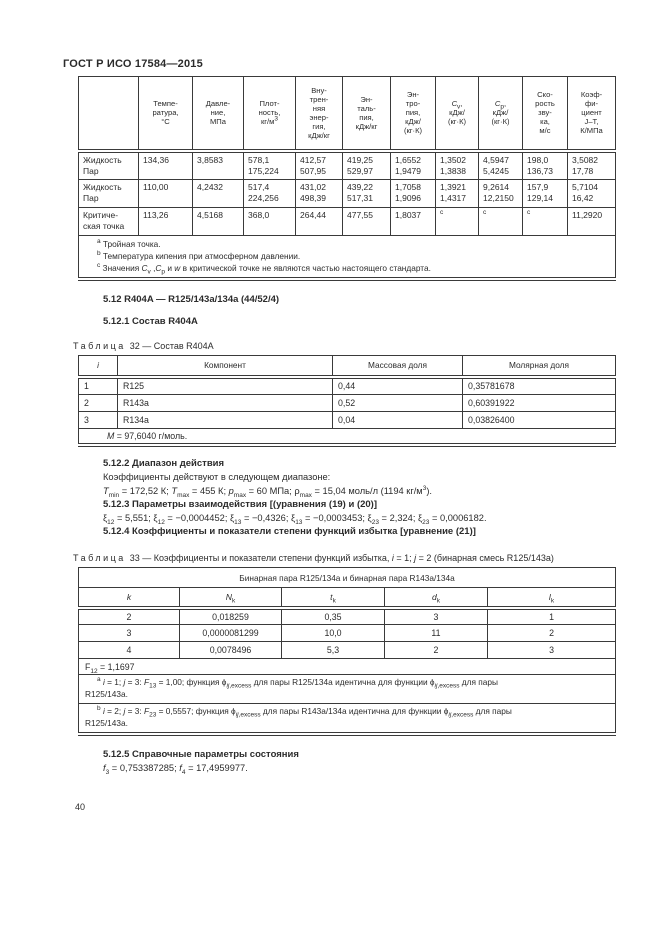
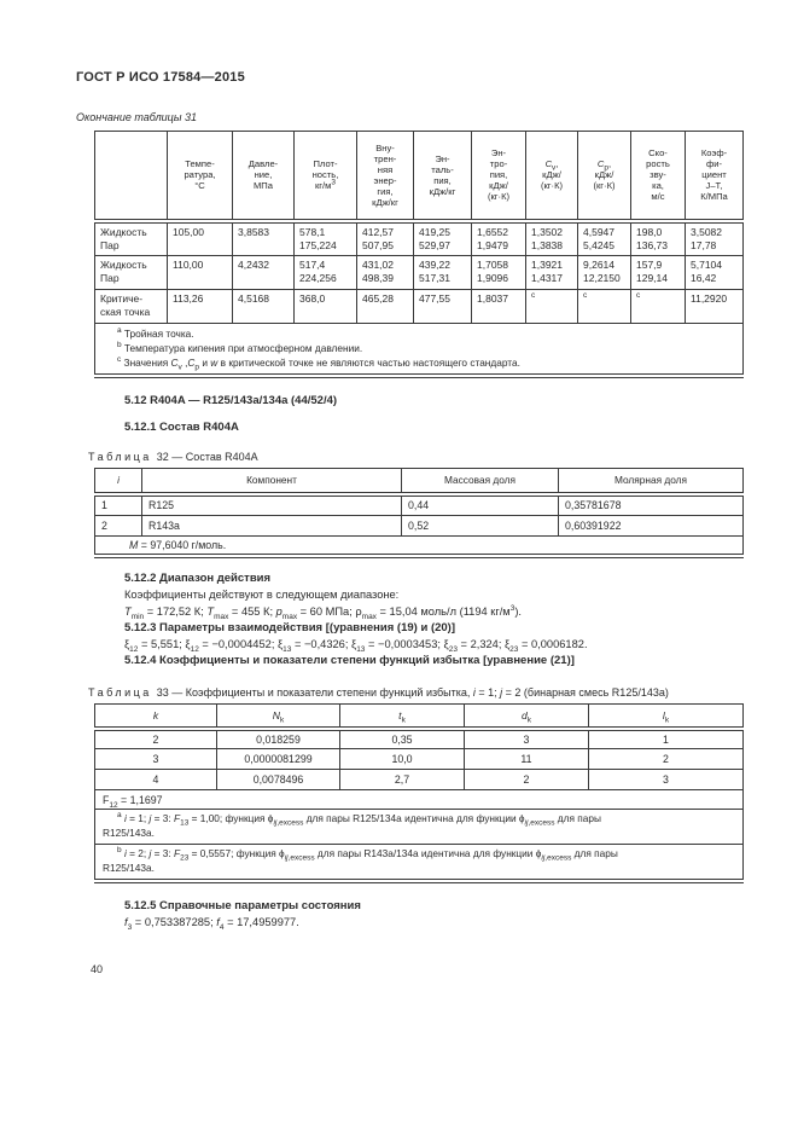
  ГОСТ Р ИСО 17584—2015
+ Окончание таблицы 31
  	Темпе-ратура,°С	Давле-ние,МПа	Плот-ность,кг/м	Вну-трен-няяэнер-гия,кДж/кг	Эн-таль-пия,кДж/кг	Эн-тро-пия,кДж/(кг·К)	C ,кДж/(кг·К)	C ,кДж/(кг·К)	Ско-ростьзву-ка,м/с	Коэф-фи-циентJ–T,К/МПа
- ЖидкостьПар	134,36	3,8583	578,1175,224	412,57507,95	419,25529,97	1,65521,9479	1,35021,3838	4,59475,4245	198,0136,73	3,508217,78
+ ЖидкостьПар	105,00	3,8583	578,1175,224	412,57507,95	419,25529,97	1,65521,9479	1,35021,3838	4,59475,4245	198,0136,73	3,508217,78
  ЖидкостьПар	110,00	4,2432	517,4224,256	431,02498,39	439,22517,31	1,70581,9096	1,39211,4317	9,261412,2150	157,9129,14	5,710416,42
- Критиче-ская точка	113,26	4,5168	368,0	264,44	477,55	1,8037				11,2920
+ Критиче-ская точка	113,26	4,5168	368,0	465,28	477,55	1,8037				11,2920
  Тройная точка. Температура кипения при атмосферном давлении. Значения C ,C и w в критической точке не являются частью настоящего стандарта.
  5.12 R404A — R125/143a/134a (44/52/4)
  5.12.1 Состав R404A
  Таблица 32 — Состав R404A
  i	Компонент	Массовая доля	Молярная доля
  1	R125	0,44	0,35781678
  2	R143a	0,52	0,60391922
- 3	R134a	0,04	0,03826400
  M = 97,6040 г/моль.
  5.12.2 Диапазон действия
  Коэффициенты действуют в следующем диапазоне:
  T = 172,52 К; T = 455 К; p = 60 МПа; ρ = 15,04 моль/л (1194 кг/м ).
  5.12.3 Параметры взаимодействия [(уравнения (19) и (20)]
  ξ = 5,551; ξ = −0,0004452; ξ = −0,4326; ξ = −0,0003453; ξ = 2,324; ξ = 0,0006182.
  5.12.4 Коэффициенты и показатели степени функций избытка [уравнение (21)]
  Таблица 33 — Коэффициенты и показатели степени функций избытка, i = 1; j = 2 (бинарная смесь R125/143a)
- Бинарная пара R125/134а и бинарная пара R143а/134а
  2	0,018259	0,35	3	1
  3	0,0000081299	10,0	11	2
- 4	0,0078496	5,3	2	3
+ 4	0,0078496	2,7	2	3
  F = 1,1697
  i = 1; j = 3: F = 1,00; функция ϕ для пары R125/134а идентична для функции ϕ для пары R125/143а.
  i = 2; j = 3: F = 0,5557; функция ϕ для пары R143а/134а идентична для функции ϕ для пары R125/143а.
  5.12.5 Справочные параметры состояния
  f = 0,753387285; f = 17,4959977.
  40
